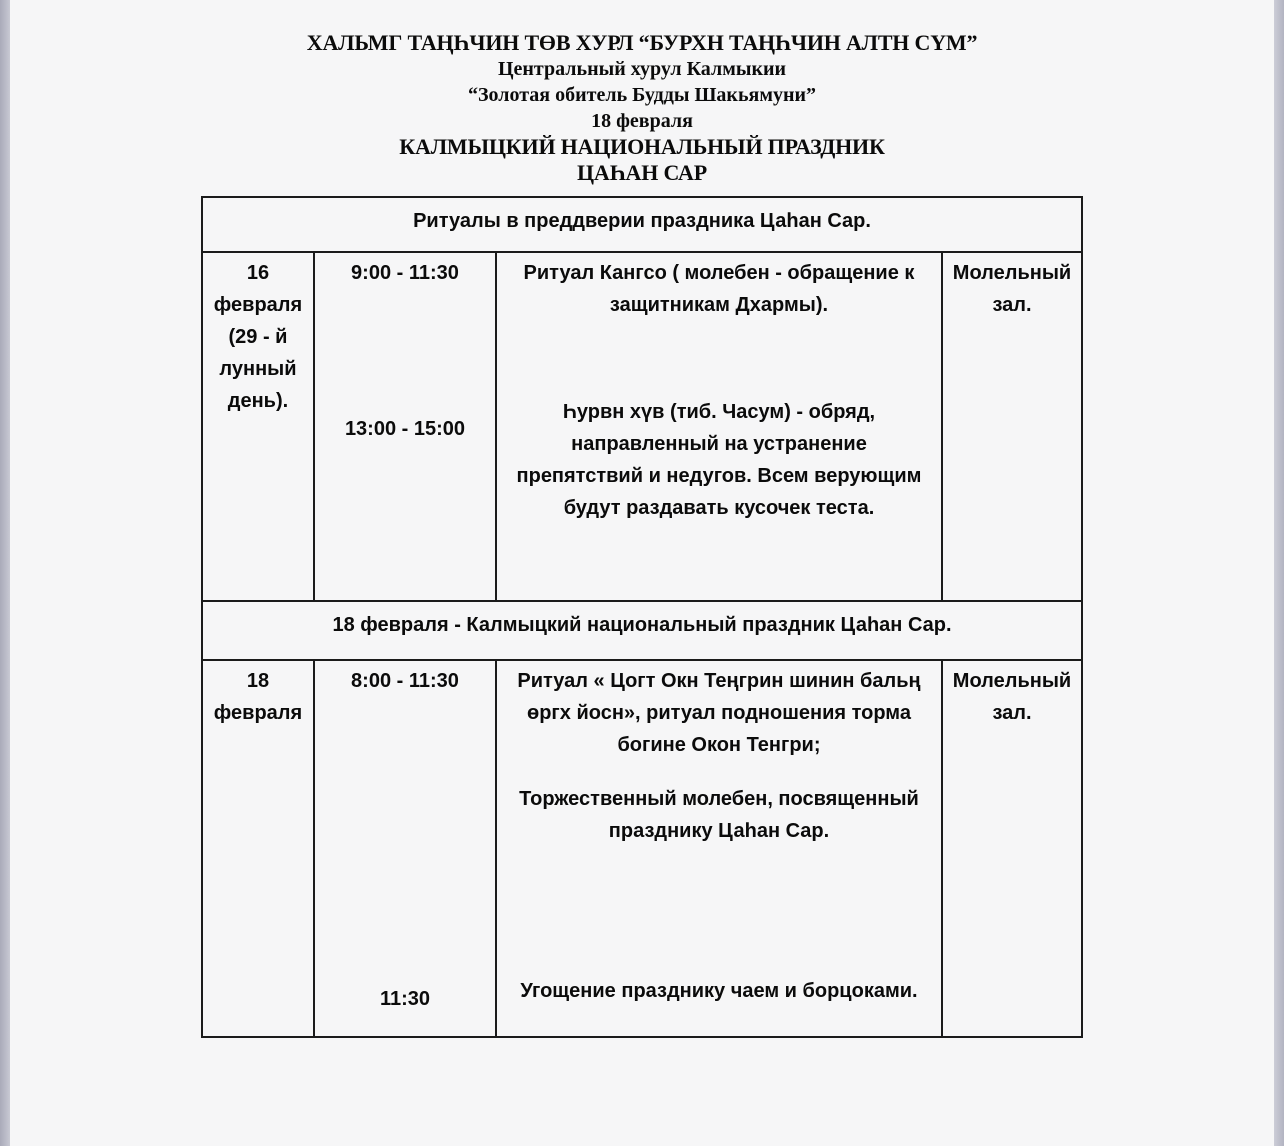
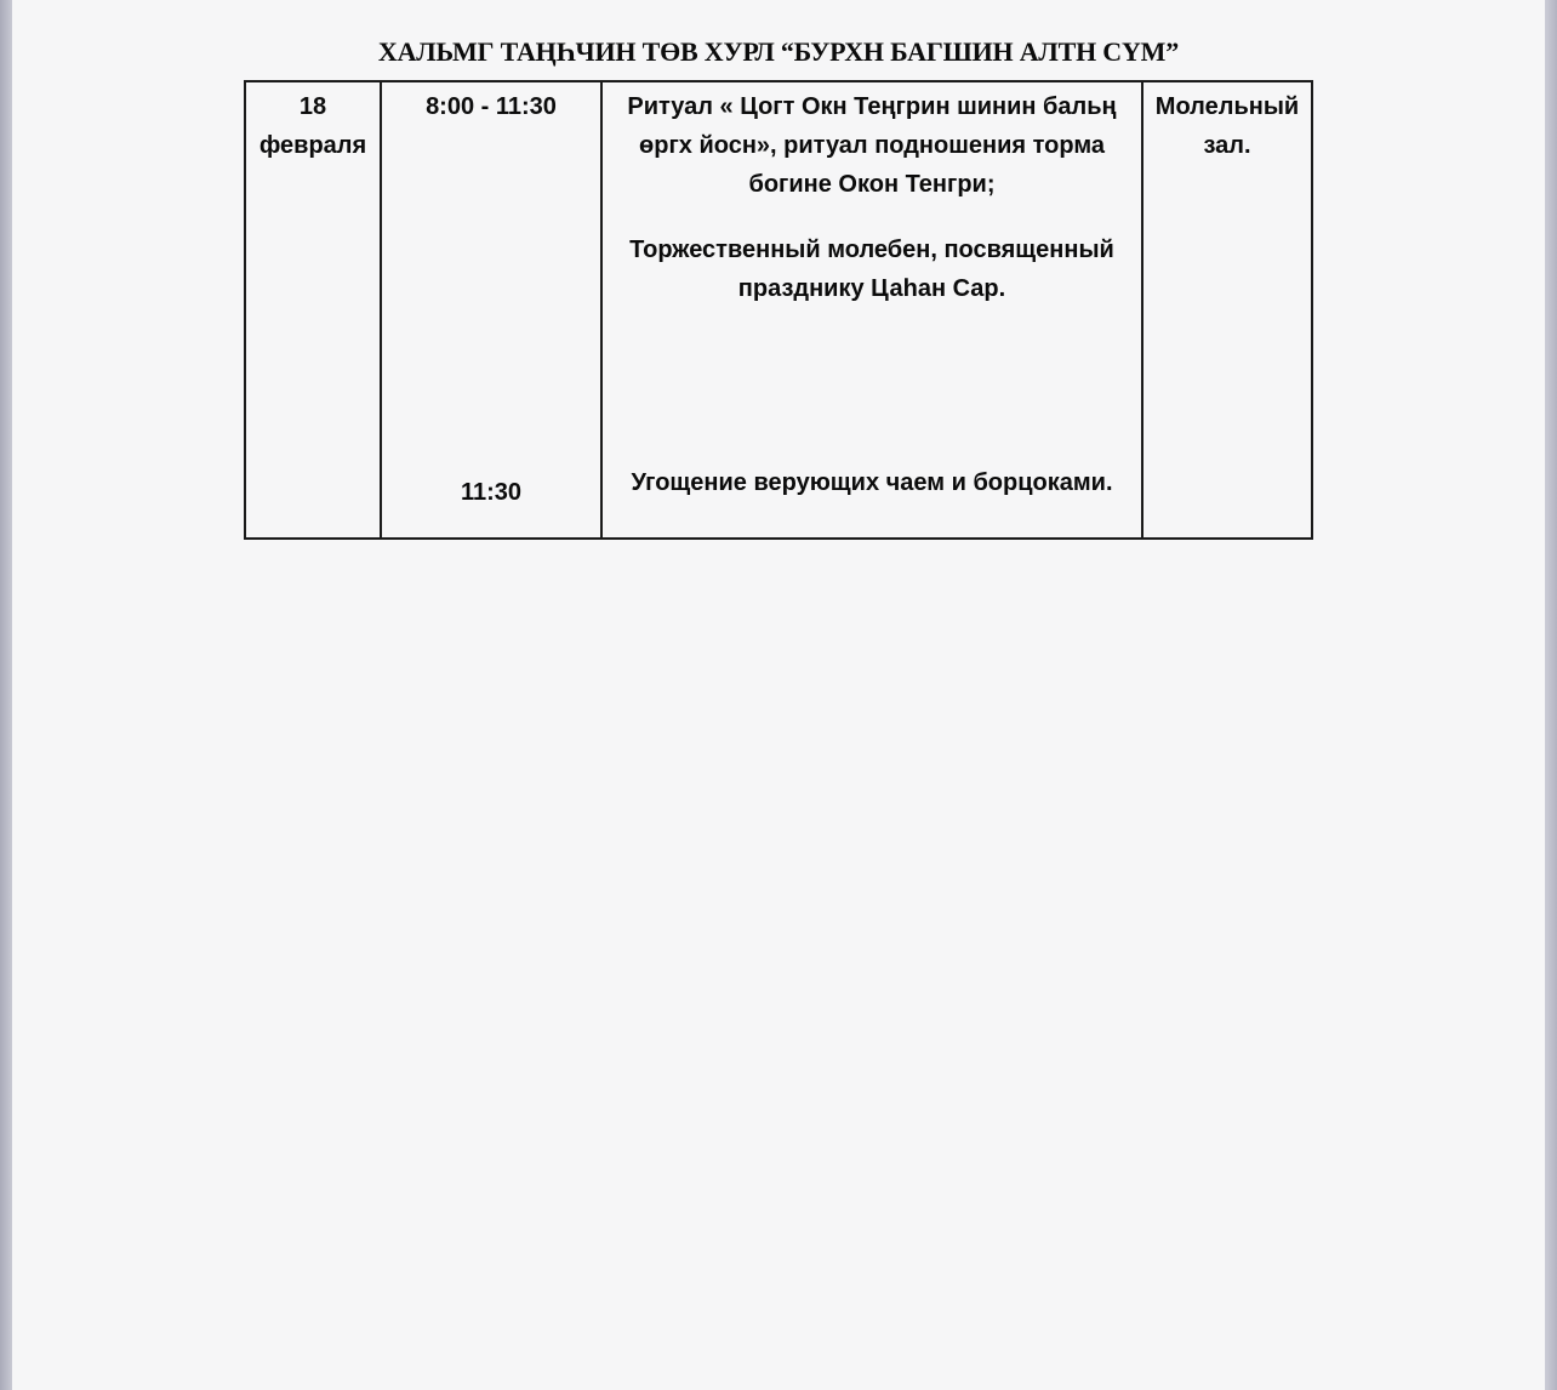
- ХАЛЬМГ ТАҢҺЧИН ТӨВ ХУРЛ “БУРХН ТАҢҺЧИН АЛТН СҮМ”
+ ХАЛЬМГ ТАҢҺЧИН ТӨВ ХУРЛ “БУРХН БАГШИН АЛТН СҮМ”
- Центральный хурул Калмыкии
- “Золотая обитель Будды Шакьямуни”
- 18 февраля
- КАЛМЫЦКИЙ НАЦИОНАЛЬНЫЙ ПРАЗДНИК
- ЦАҺАН САР
- Ритуалы в преддверии праздника Цаһан Сар.
- 16 февраля (29 - й лунный день).	9:00 - 11:30 13:00 - 15:00	Ритуал Кангсо ( молебен - обращение к защитникам Дхармы). Һурвн хүв (тиб. Часум) - обряд, направленный на устранение препятствий и недугов. Всем верующим будут раздавать кусочек теста.	Молельный зал.
- 18 февраля - Калмыцкий национальный праздник Цаһан Сар.
- 18 февраля	8:00 - 11:30 11:30	Ритуал « Цогт Окн Теңгрин шинин бальң өргх йосн», ритуал подношения торма богине Окон Тенгри; Торжественный молебен, посвященный празднику Цаһан Сар. Угощение празднику чаем и борцоками.	Молельный зал.
+ 18 февраля	8:00 - 11:30 11:30	Ритуал « Цогт Окн Теңгрин шинин бальң өргх йосн», ритуал подношения торма богине Окон Тенгри; Торжественный молебен, посвященный празднику Цаһан Сар. Угощение верующих чаем и борцоками.	Молельный зал.
